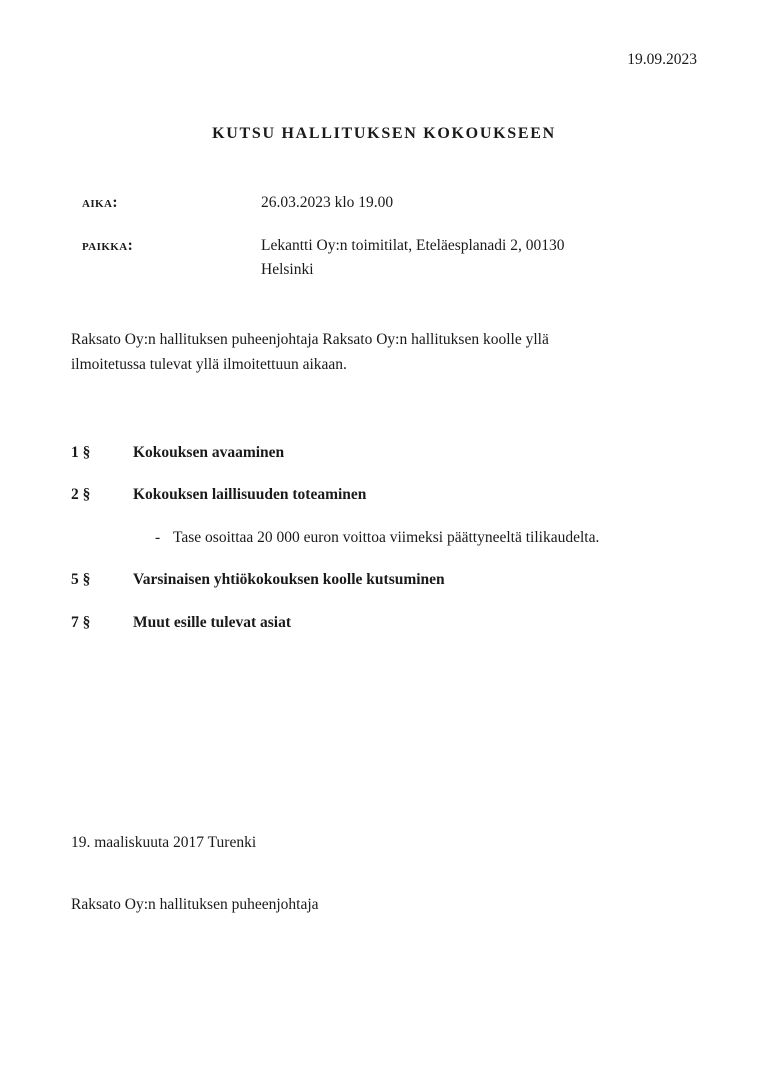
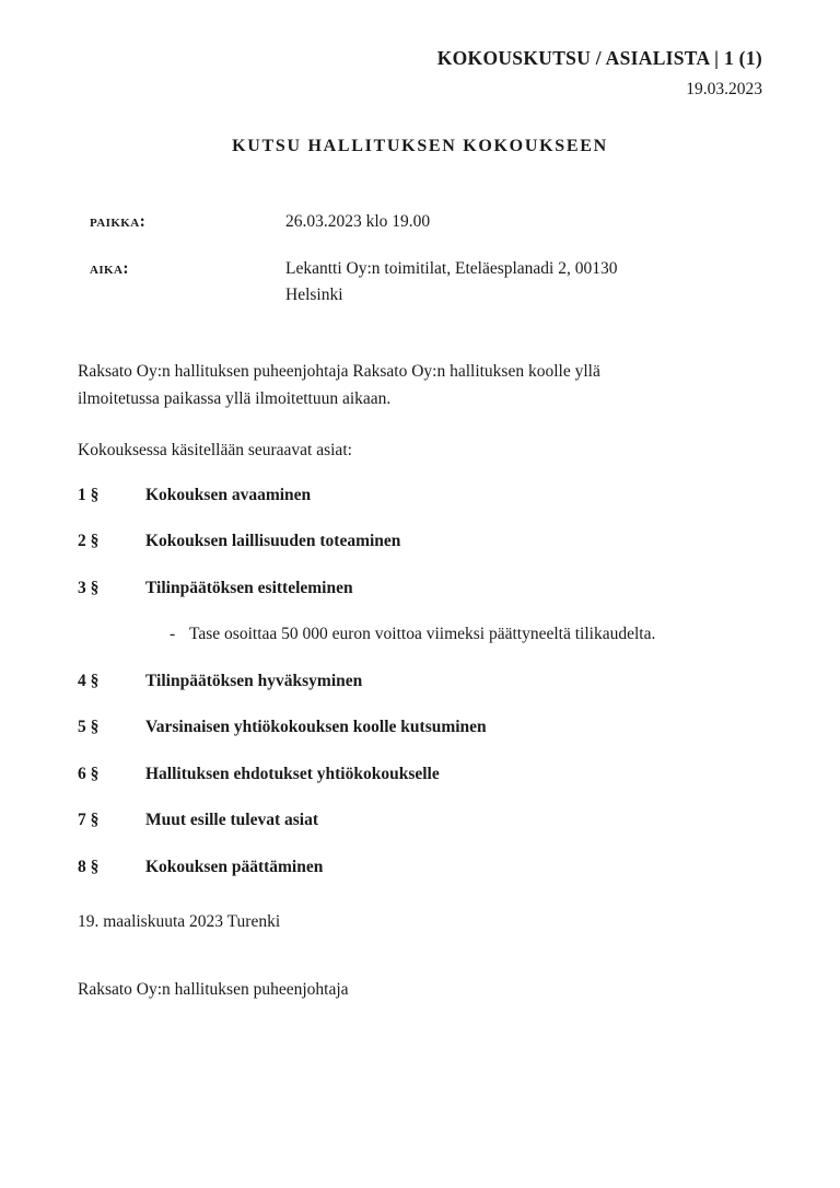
+ KOKOUSKUTSU / ASIALISTA | 1 (1)
- 19.09.2023
+ 19.03.2023
  KUTSU HALLITUKSEN KOKOUKSEEN
- aika:
+ paikka:
  26.03.2023 klo 19.00
- paikka:
+ aika:
  Lekantti Oy:n toimitilat, Eteläesplanadi 2, 00130 Helsinki
- Raksato Oy:n hallituksen puheenjohtaja Raksato Oy:n hallituksen koolle yllä ilmoitetussa tulevat yllä ilmoitettuun aikaan.
+ Raksato Oy:n hallituksen puheenjohtaja Raksato Oy:n hallituksen koolle yllä ilmoitetussa paikassa yllä ilmoitettuun aikaan.
+ Kokouksessa käsitellään seuraavat asiat:
  1 §
  Kokouksen avaaminen
  2 §
  Kokouksen laillisuuden toteaminen
+ 3 §
+ Tilinpäätöksen esitteleminen
  -
- Tase osoittaa 20 000 euron voittoa viimeksi päättyneeltä tilikaudelta.
+ Tase osoittaa 50 000 euron voittoa viimeksi päättyneeltä tilikaudelta.
+ 4 §
+ Tilinpäätöksen hyväksyminen
  5 §
  Varsinaisen yhtiökokouksen koolle kutsuminen
+ 6 §
+ Hallituksen ehdotukset yhtiökokoukselle
  7 §
  Muut esille tulevat asiat
+ 8 §
+ Kokouksen päättäminen
- 19. maaliskuuta 2017 Turenki
+ 19. maaliskuuta 2023 Turenki
  Raksato Oy:n hallituksen puheenjohtaja
